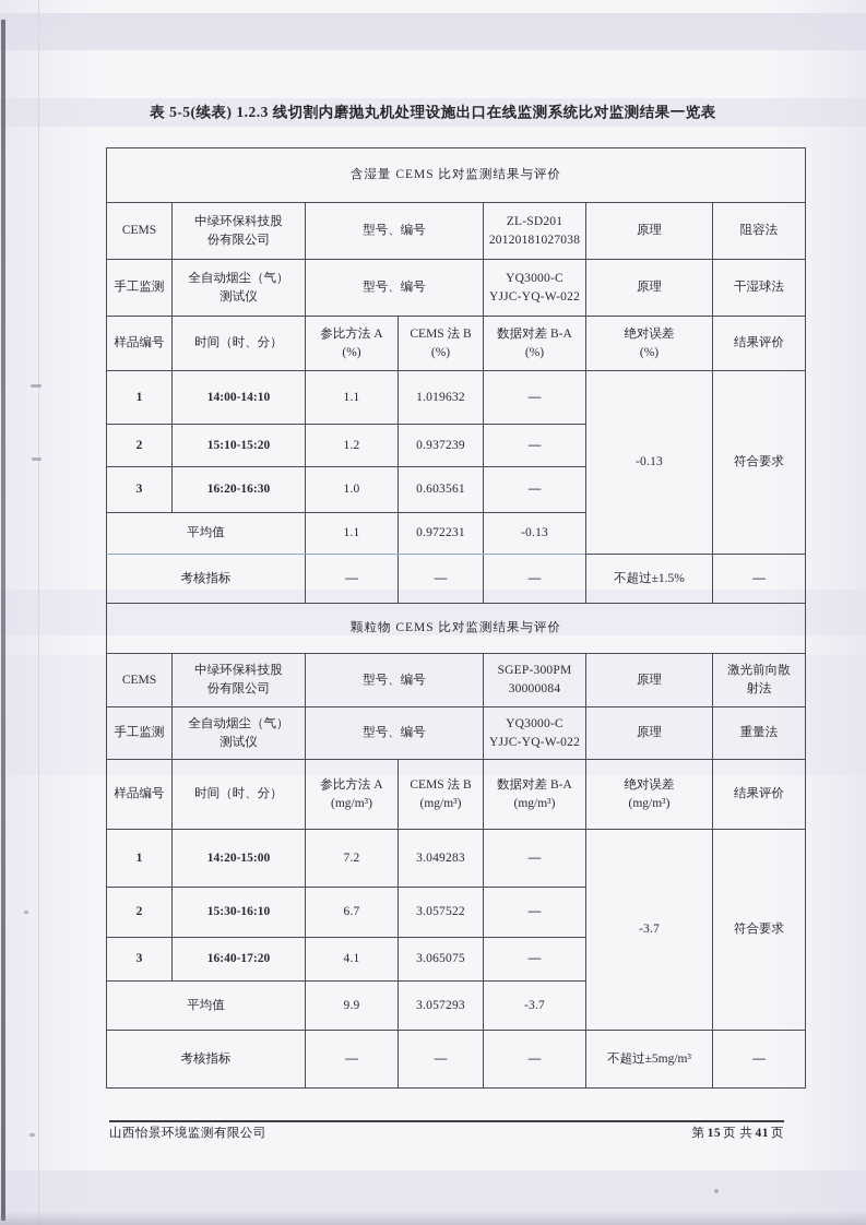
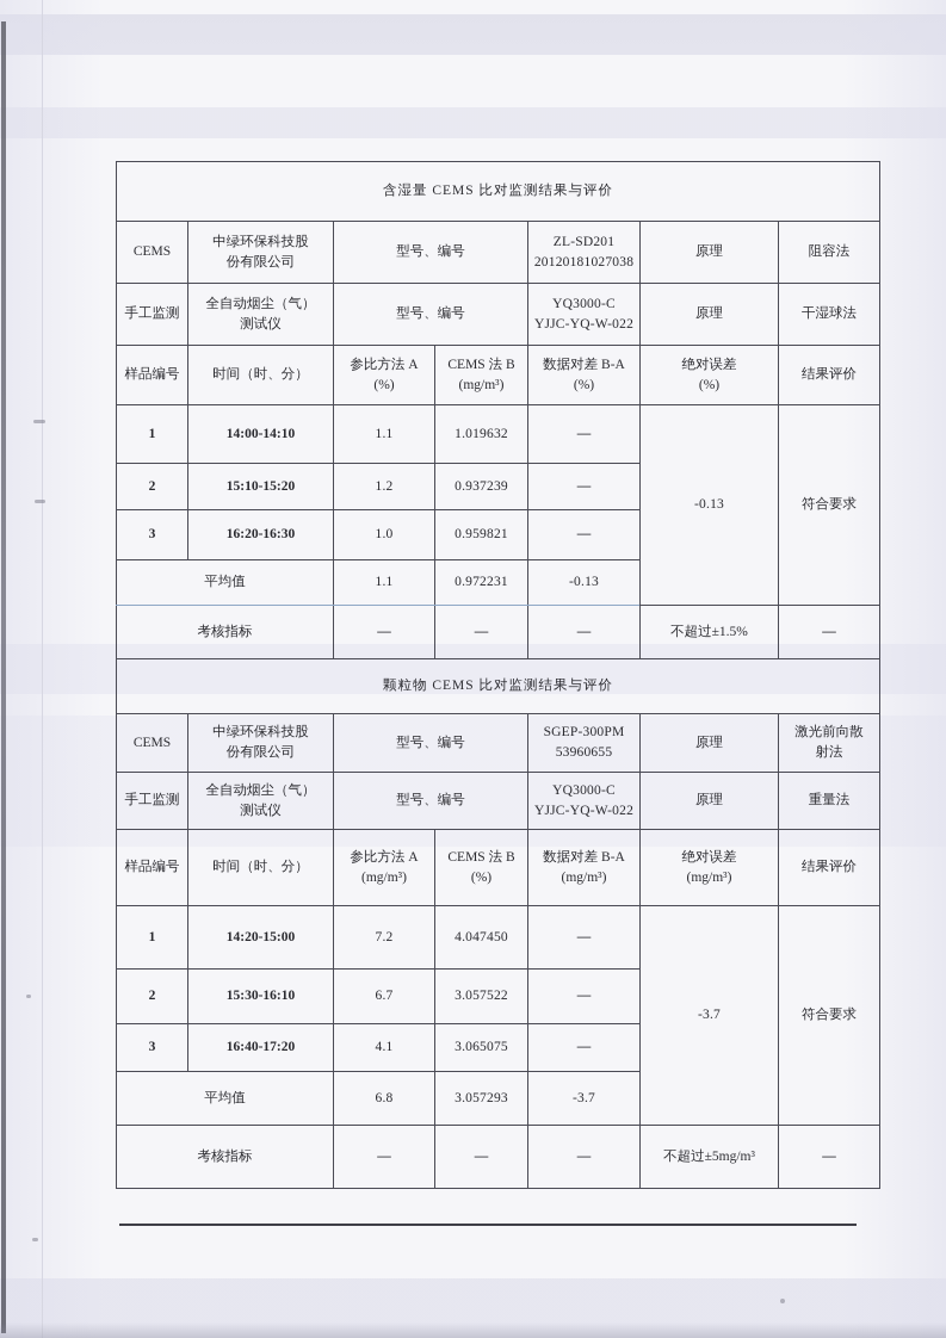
- 表 5-5(续表) 1.2.3 线切割内磨抛丸机处理设施出口在线监测系统比对监测结果一览表
  含湿量 CEMS 比对监测结果与评价
  CEMS	中绿环保科技股 份有限公司	型号、编号	ZL-SD201 20120181027038	原理	阻容法
  手工监测	全自动烟尘（气） 测试仪	型号、编号	YQ3000-C YJJC-YQ-W-022	原理	干湿球法
- 样品编号	时间（时、分）	参比方法 A (%)	CEMS 法 B (%)	数据对差 B-A (%)	绝对误差 (%)	结果评价
+ 样品编号	时间（时、分）	参比方法 A (%)	CEMS 法 B (mg/m³)	数据对差 B-A (%)	绝对误差 (%)	结果评价
  1	14:00-14:10	1.1	1.019632	—	-0.13	符合要求
  2	15:10-15:20	1.2	0.937239	—
- 3	16:20-16:30	1.0	0.603561	—
+ 3	16:20-16:30	1.0	0.959821	—
  平均值	1.1	0.972231	-0.13
  考核指标	—	—	—	不超过±1.5%	—
  颗粒物 CEMS 比对监测结果与评价
- CEMS	中绿环保科技股 份有限公司	型号、编号	SGEP-300PM 30000084	原理	激光前向散 射法
+ CEMS	中绿环保科技股 份有限公司	型号、编号	SGEP-300PM 53960655	原理	激光前向散 射法
  手工监测	全自动烟尘（气） 测试仪	型号、编号	YQ3000-C YJJC-YQ-W-022	原理	重量法
- 样品编号	时间（时、分）	参比方法 A (mg/m³)	CEMS 法 B (mg/m³)	数据对差 B-A (mg/m³)	绝对误差 (mg/m³)	结果评价
+ 样品编号	时间（时、分）	参比方法 A (mg/m³)	CEMS 法 B (%)	数据对差 B-A (mg/m³)	绝对误差 (mg/m³)	结果评价
- 1	14:20-15:00	7.2	3.049283	—	-3.7	符合要求
+ 1	14:20-15:00	7.2	4.047450	—	-3.7	符合要求
  2	15:30-16:10	6.7	3.057522	—
  3	16:40-17:20	4.1	3.065075	—
- 平均值	9.9	3.057293	-3.7
+ 平均值	6.8	3.057293	-3.7
  考核指标	—	—	—	不超过±5mg/m³	—
- 山西怡景环境监测有限公司
- 第 15 页 共 41 页
